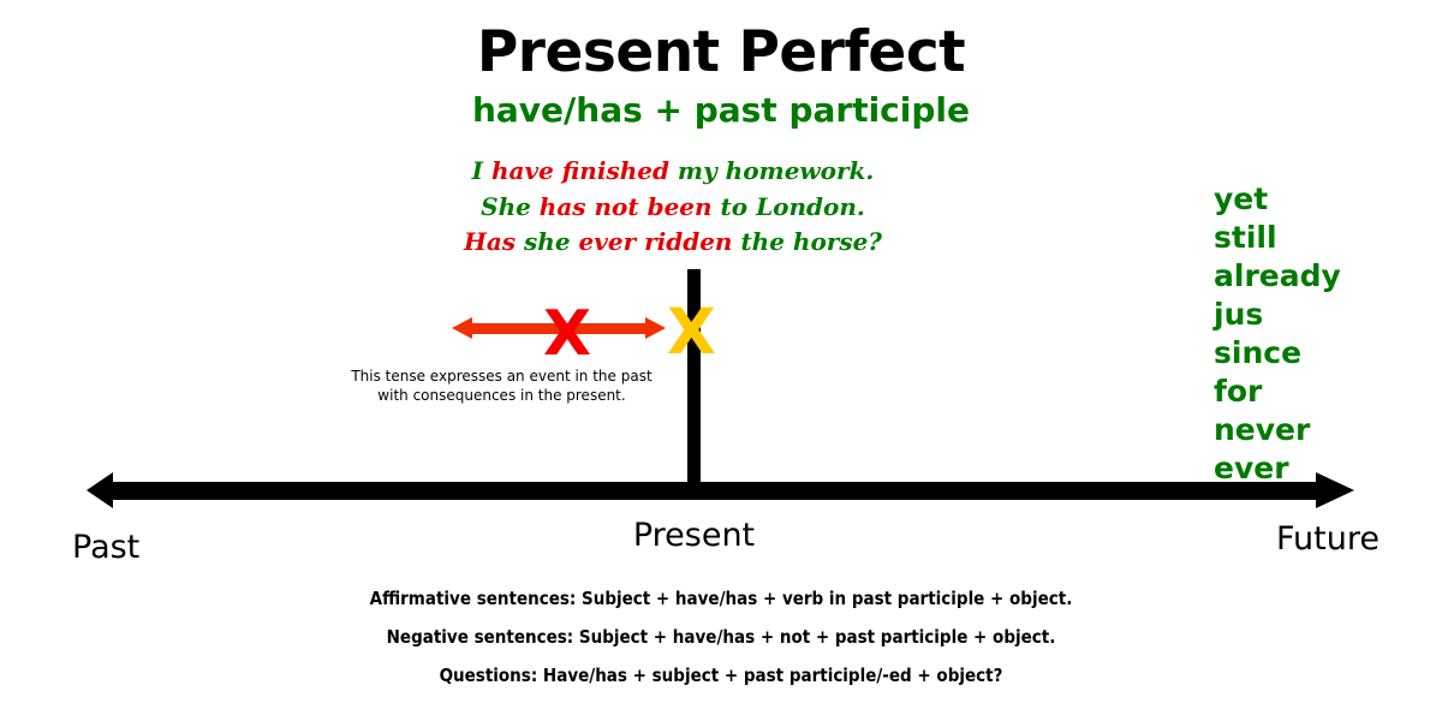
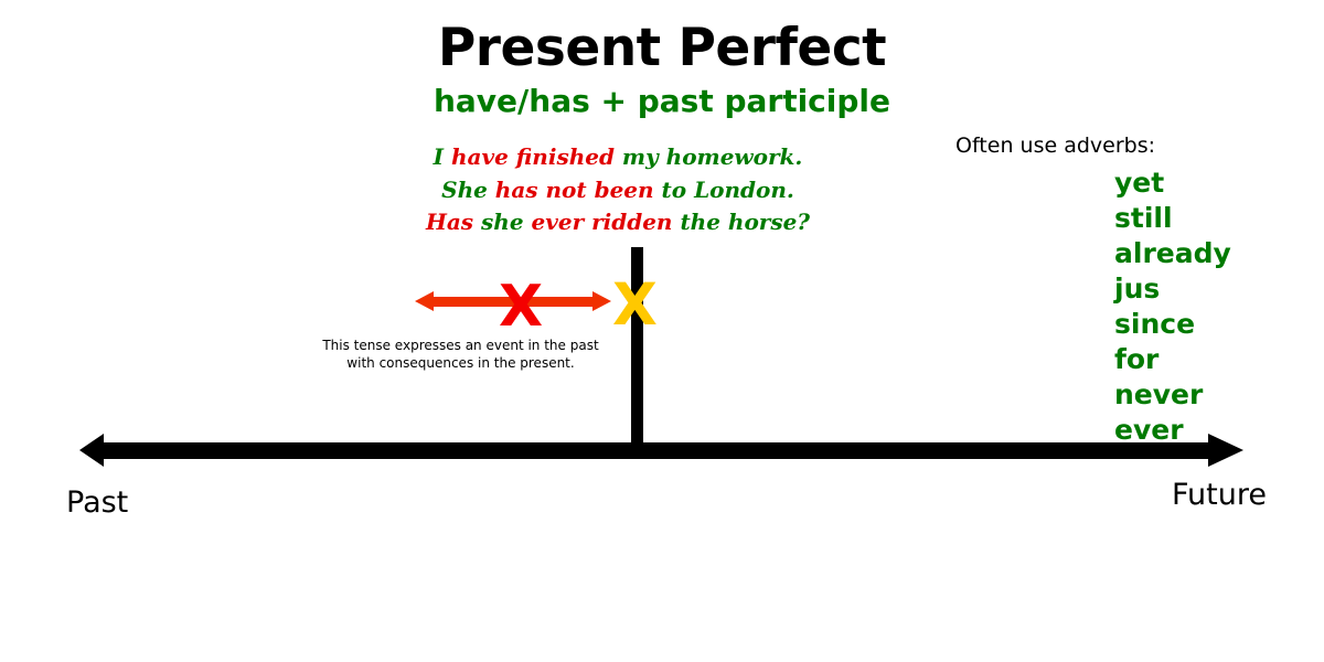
  Present Perfect
  have/has + past participle
  I have finished my homework.
  She has not been to London.
  Has she ever ridden the horse?
+ Often use adverbs:
  yet
  still
  already
  jus
  since
  for
  never
  ever
  X
  X
  This tense expresses an event in the past
  with consequences in the present.
  Past
- Present
  Future
- Affirmative sentences: Subject + have/has + verb in past participle + object.
- Negative sentences: Subject + have/has + not + past participle + object.
- Questions: Have/has + subject + past participle/-ed + object?
